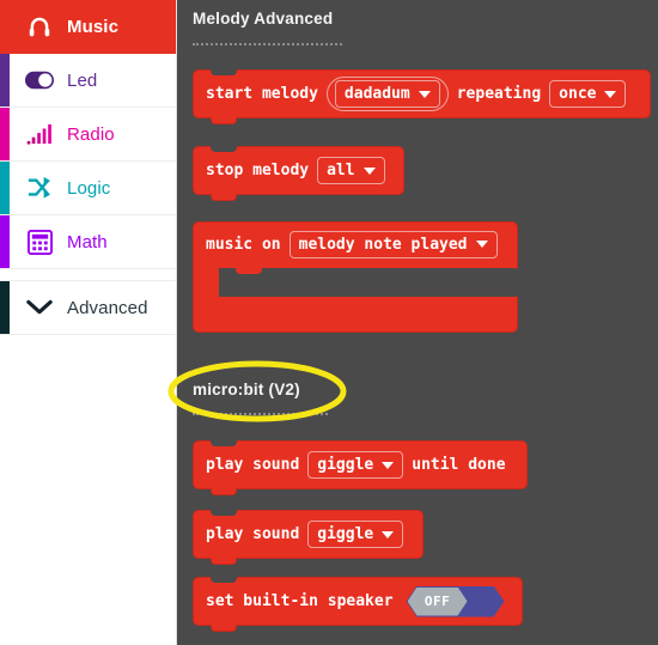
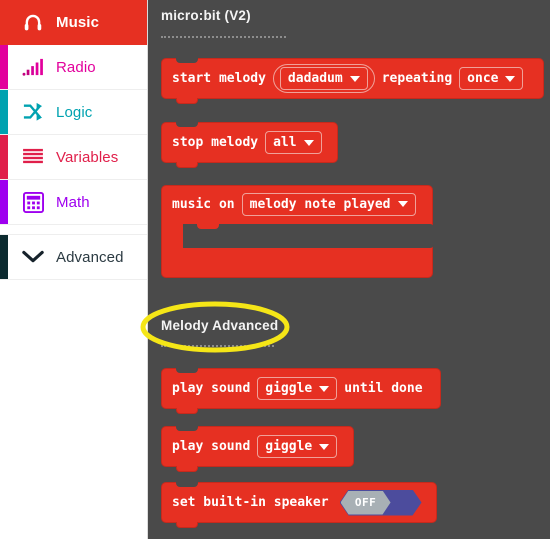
  Music
- Led
  Radio
  Logic
+ Variables
  Math
  Advanced
- Melody Advanced
+ micro:bit (V2)
  start melody
  dadadum
  repeating
  once
  stop melody
  all
  music on
  melody note played
- micro:bit (V2)
+ Melody Advanced
  play sound
  giggle
  until done
  play sound
  giggle
  set built-in speaker
  OFF
